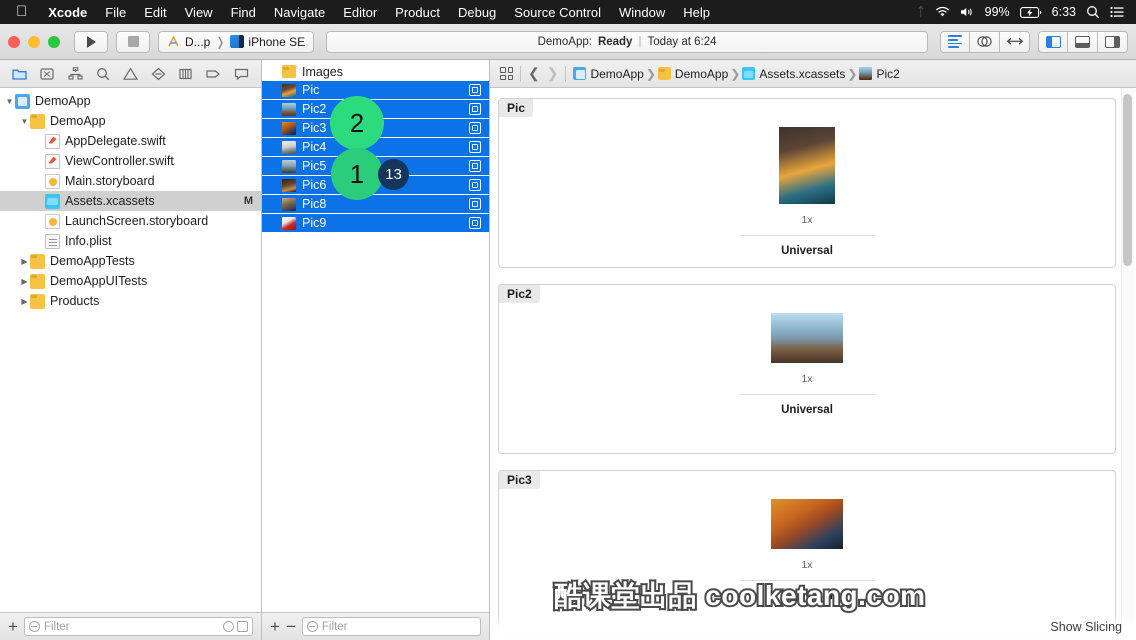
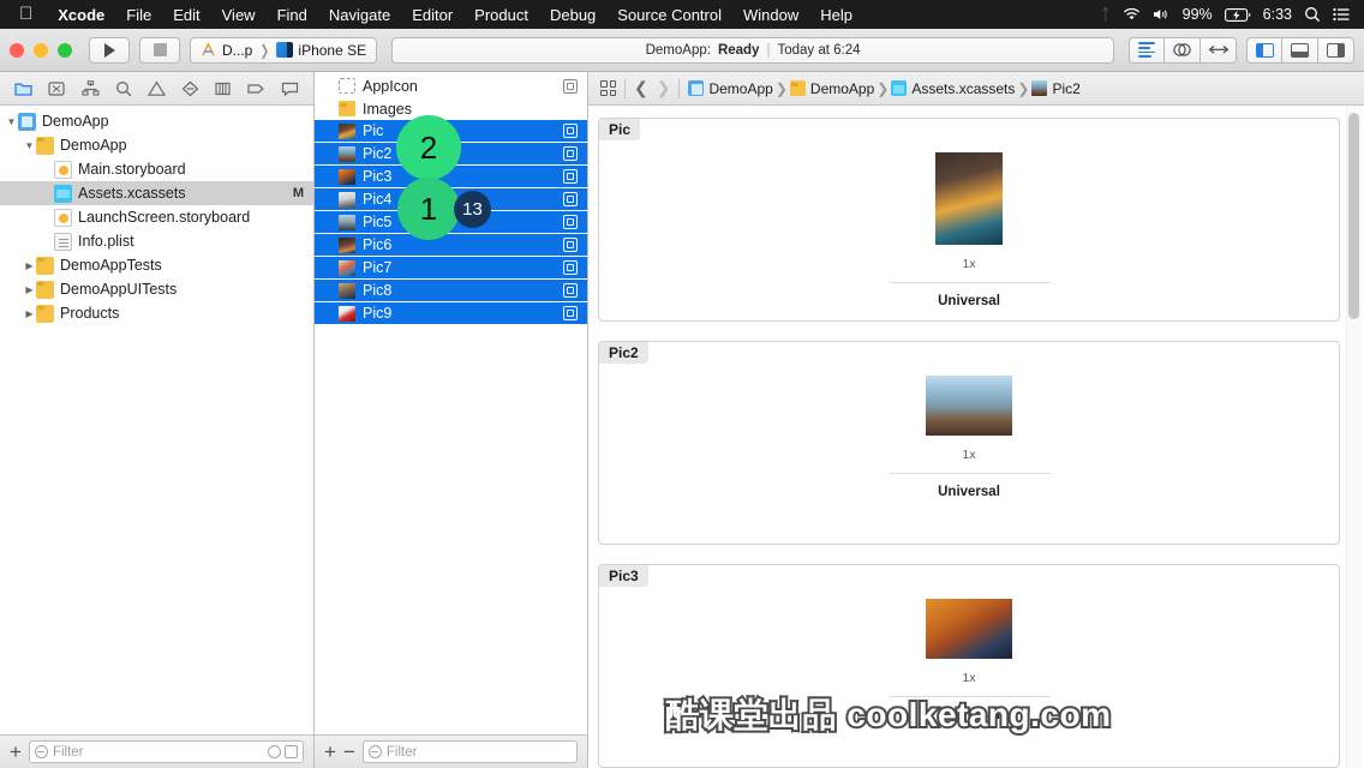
  
  Xcode
  File
  Edit
  View
  Find
  Navigate
  Editor
  Product
  Debug
  Source Control
  Window
  Help
  ᛏ
  99%
  6:33
  D...p
  ❭
  iPhone SE
  DemoApp:
  Ready
  |
  Today at 6:24
  ▼
  DemoApp
  ▼
  DemoApp
- AppDelegate.swift
- ViewController.swift
  Main.storyboard
  Assets.xcassets
  M
  LaunchScreen.storyboard
  Info.plist
  ▶
  DemoAppTests
  ▶
  DemoAppUITests
  ▶
  Products
  +
  Filter
+ AppIcon
  Images
  Pic
  Pic2
  Pic3
  Pic4
  Pic5
  Pic6
+ Pic7
  Pic8
  Pic9
  +
  −
  Filter
  ❮
  ❯
  DemoApp
  ❯
  DemoApp
  ❯
  Assets.xcassets
  ❯
  Pic2
  Pic
  1x
  Universal
  Pic2
  1x
  Universal
  Pic3
  1x
  Universal
- Show Slicing
  2
  1
  13
  酷课堂出品 coolketang.com
